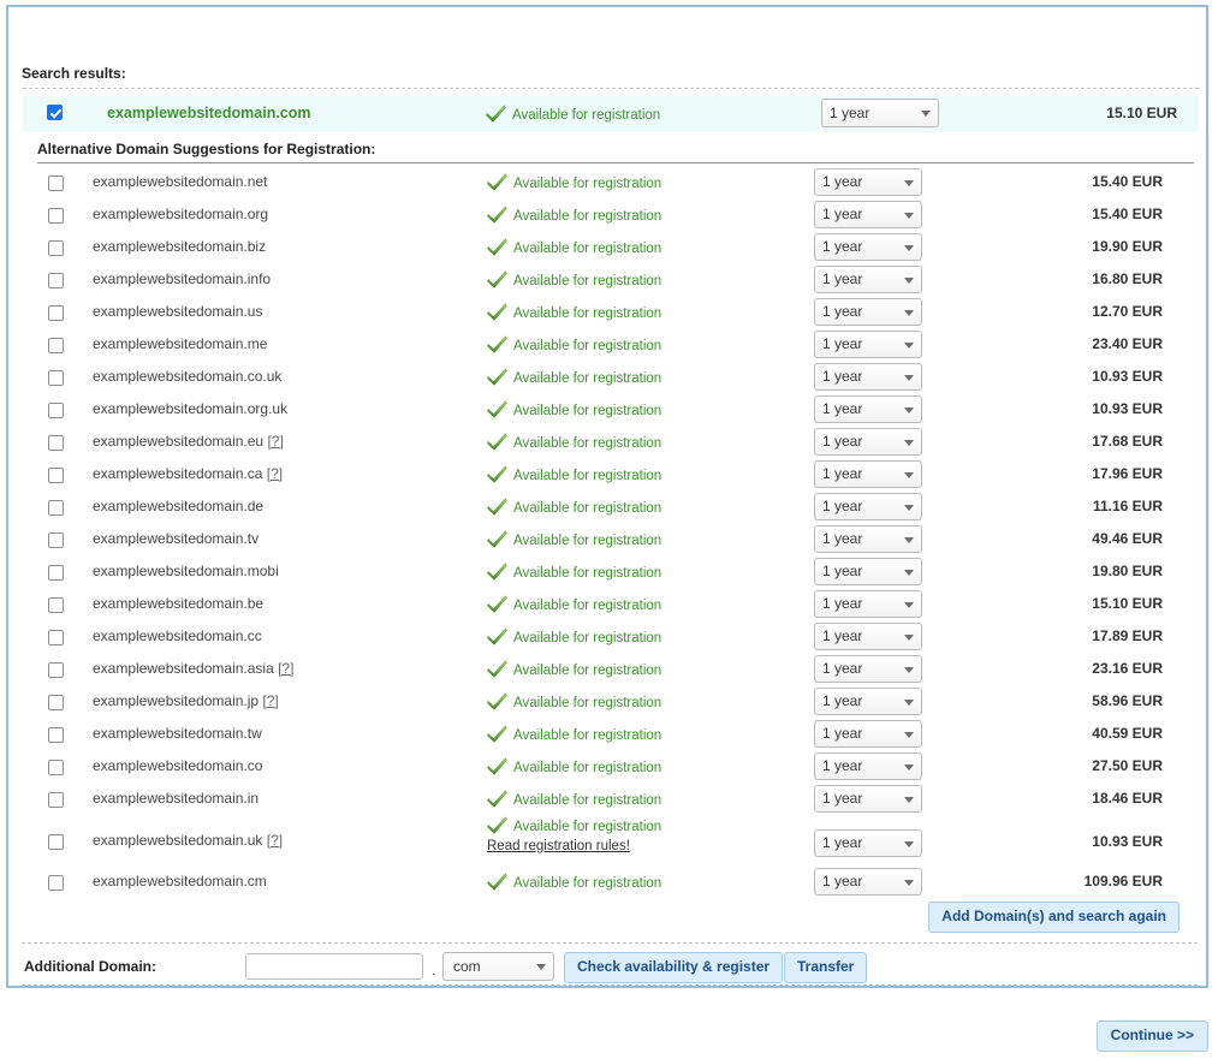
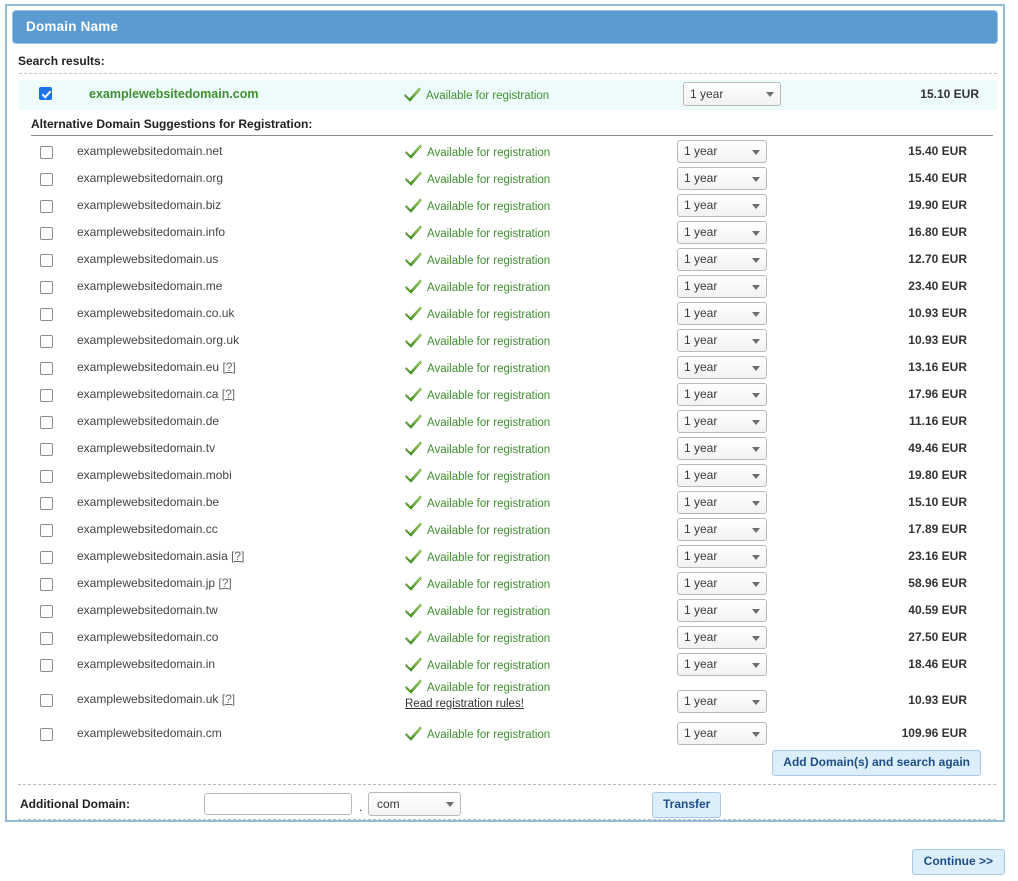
+ Domain Name
  Search results:
  examplewebsitedomain.com
  Available for registration
  1 year
  15.10 EUR
  Alternative Domain Suggestions for Registration:
  examplewebsitedomain.net
  Available for registration
  1 year
  15.40 EUR
  examplewebsitedomain.org
  Available for registration
  1 year
  15.40 EUR
  examplewebsitedomain.biz
  Available for registration
  1 year
  19.90 EUR
  examplewebsitedomain.info
  Available for registration
  1 year
  16.80 EUR
  examplewebsitedomain.us
  Available for registration
  1 year
  12.70 EUR
  examplewebsitedomain.me
  Available for registration
  1 year
  23.40 EUR
  examplewebsitedomain.co.uk
  Available for registration
  1 year
  10.93 EUR
  examplewebsitedomain.org.uk
  Available for registration
  1 year
  10.93 EUR
  examplewebsitedomain.eu [?]
  Available for registration
  1 year
- 17.68 EUR
+ 13.16 EUR
  examplewebsitedomain.ca [?]
  Available for registration
  1 year
  17.96 EUR
  examplewebsitedomain.de
  Available for registration
  1 year
  11.16 EUR
  examplewebsitedomain.tv
  Available for registration
  1 year
  49.46 EUR
  examplewebsitedomain.mobi
  Available for registration
  1 year
  19.80 EUR
  examplewebsitedomain.be
  Available for registration
  1 year
  15.10 EUR
  examplewebsitedomain.cc
  Available for registration
  1 year
  17.89 EUR
  examplewebsitedomain.asia [?]
  Available for registration
  1 year
  23.16 EUR
  examplewebsitedomain.jp [?]
  Available for registration
  1 year
  58.96 EUR
  examplewebsitedomain.tw
  Available for registration
  1 year
  40.59 EUR
  examplewebsitedomain.co
  Available for registration
  1 year
  27.50 EUR
  examplewebsitedomain.in
  Available for registration
  1 year
  18.46 EUR
  examplewebsitedomain.uk [?]
  Available for registration
  Read registration rules!
  1 year
  10.93 EUR
  examplewebsitedomain.cm
  Available for registration
  1 year
  109.96 EUR
  Add Domain(s) and search again
  Additional Domain:
  .
  com
- Check availability & register
  Transfer
  Continue >>
